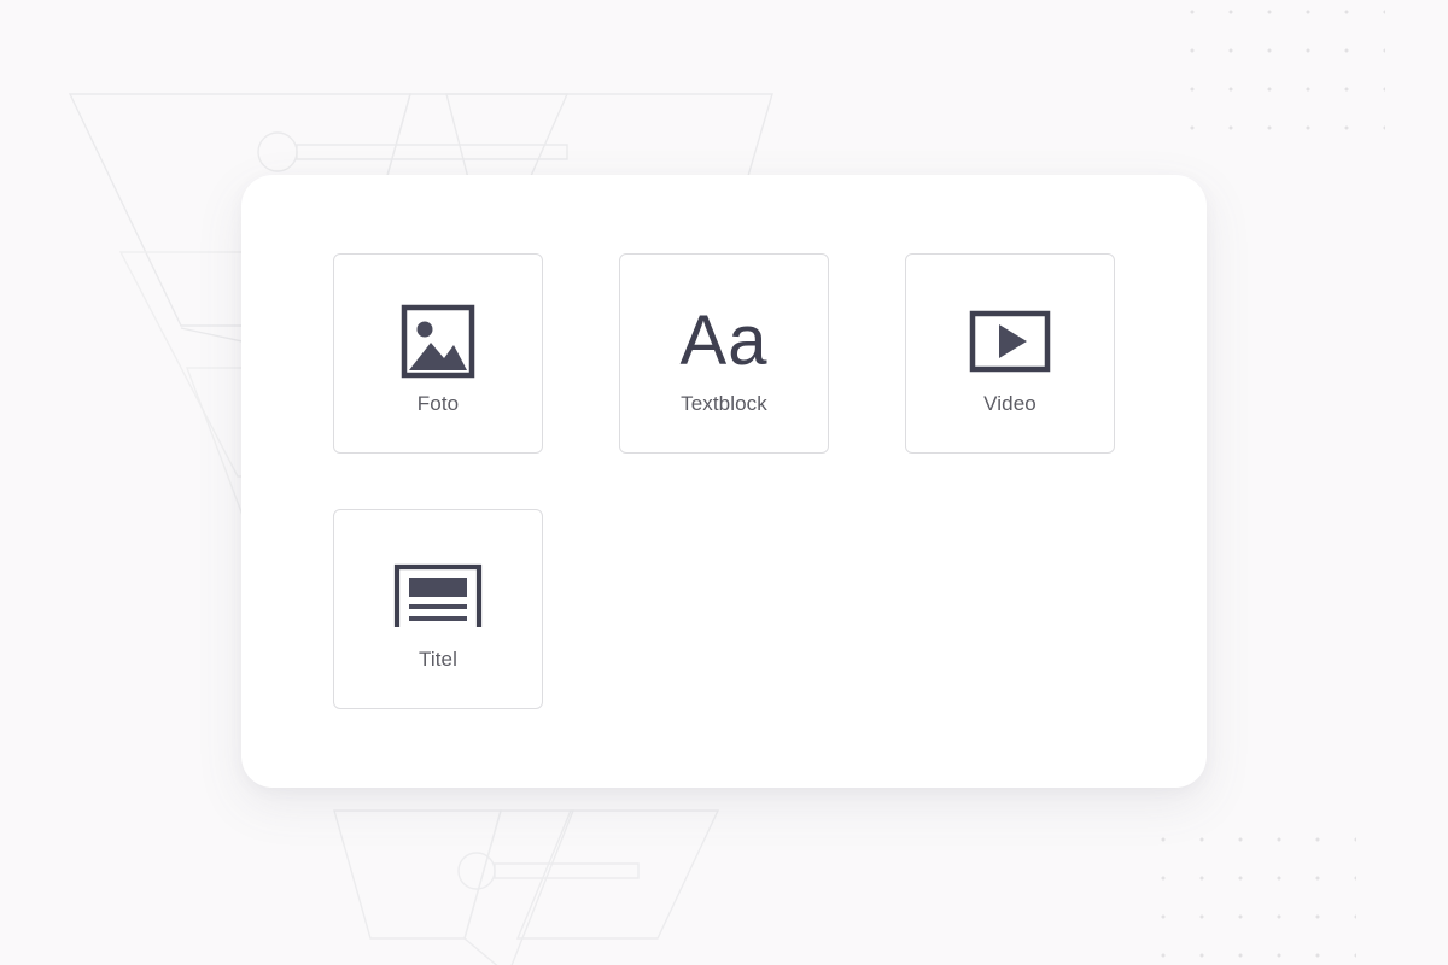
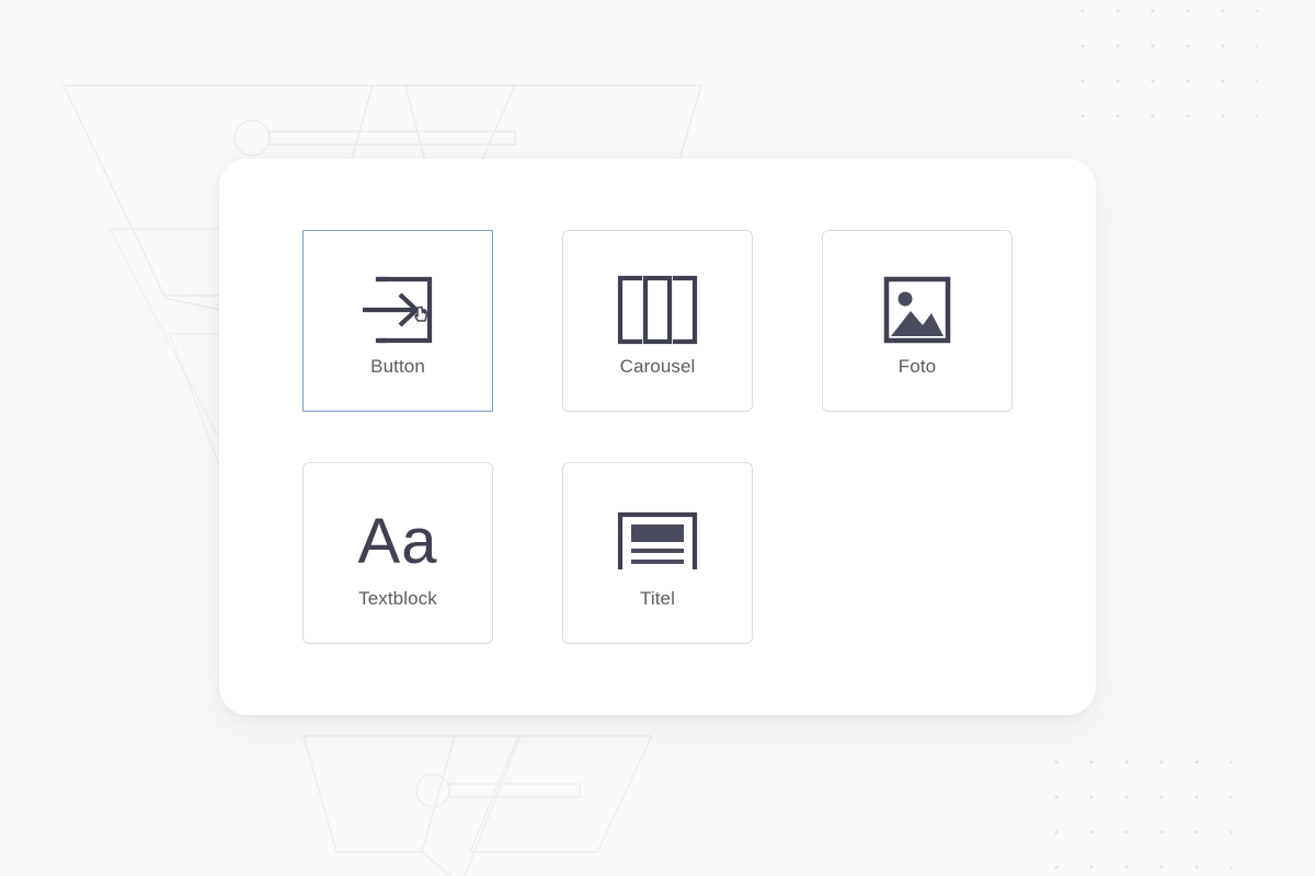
+ Button
+ Carousel
  Foto
  Aa
  Textblock
- Video
  Titel
